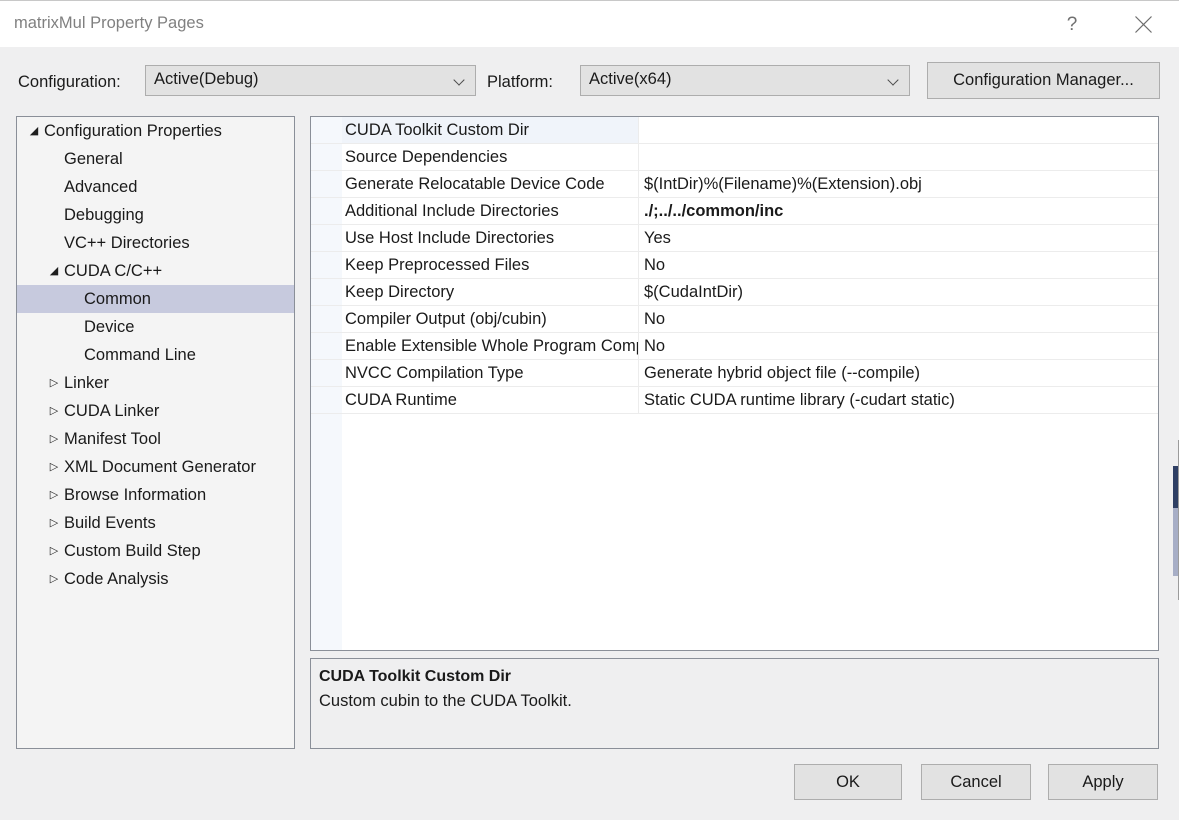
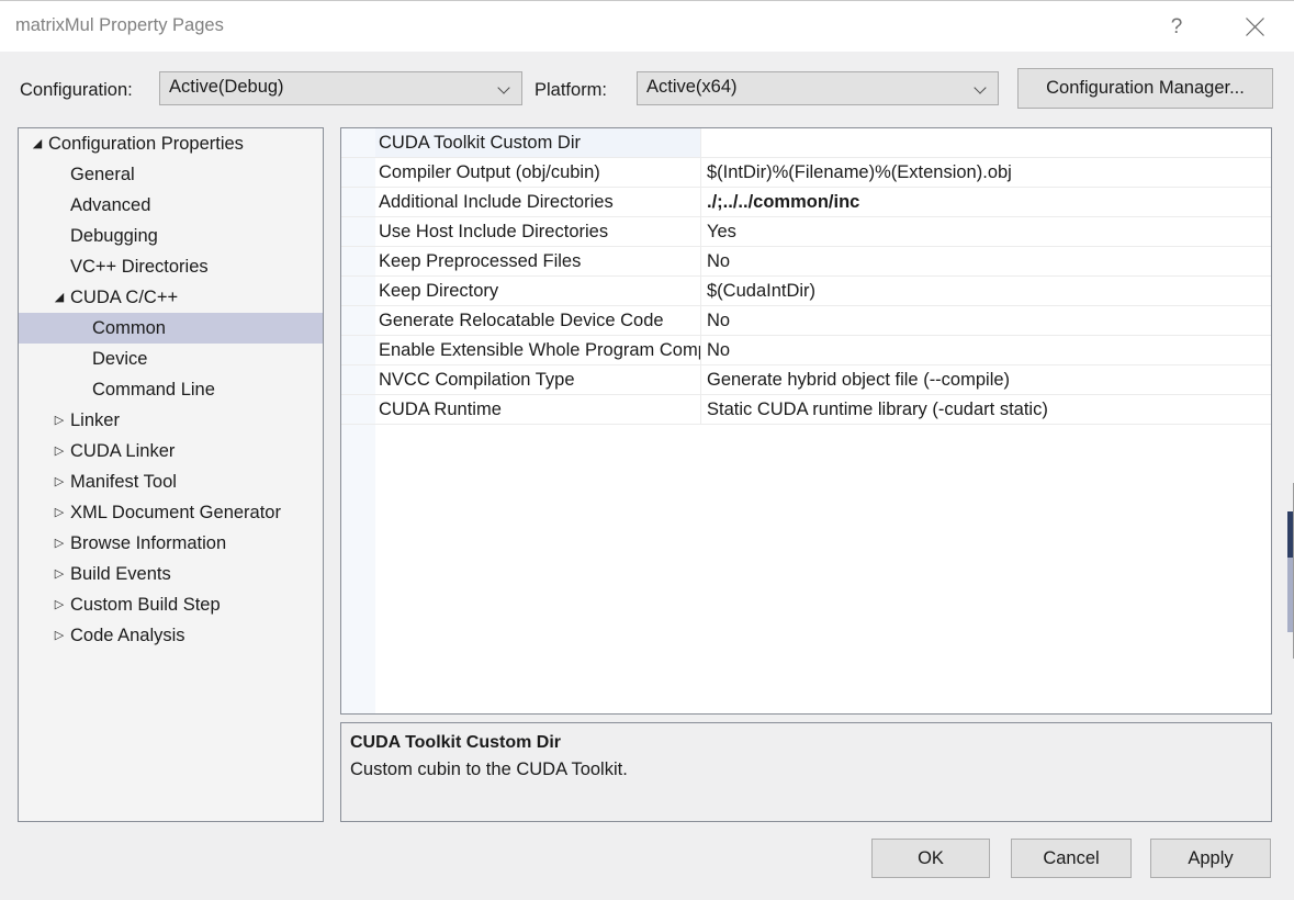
  matrixMul Property Pages
  ?
  Configuration:
  Active(Debug)
  Platform:
  Active(x64)
  Configuration Manager...
  ◢
  Configuration Properties
  General
  Advanced
  Debugging
  VC++ Directories
  ◢
  CUDA C/C++
  Common
  Device
  Command Line
  ▷
  Linker
  ▷
  CUDA Linker
  ▷
  Manifest Tool
  ▷
  XML Document Generator
  ▷
  Browse Information
  ▷
  Build Events
  ▷
  Custom Build Step
  ▷
  Code Analysis
  CUDA Toolkit Custom Dir
- Source Dependencies
- Generate Relocatable Device Code
+ Compiler Output (obj/cubin)
  $(IntDir)%(Filename)%(Extension).obj
  Additional Include Directories
  ./;../../common/inc
  Use Host Include Directories
  Yes
  Keep Preprocessed Files
  No
  Keep Directory
  $(CudaIntDir)
- Compiler Output (obj/cubin)
+ Generate Relocatable Device Code
  No
  Enable Extensible Whole Program Com
  No
  NVCC Compilation Type
  Generate hybrid object file (--compile)
  CUDA Runtime
  Static CUDA runtime library (-cudart static)
  CUDA Toolkit Custom Dir
  Custom cubin to the CUDA Toolkit.
  OK
  Cancel
  Apply
